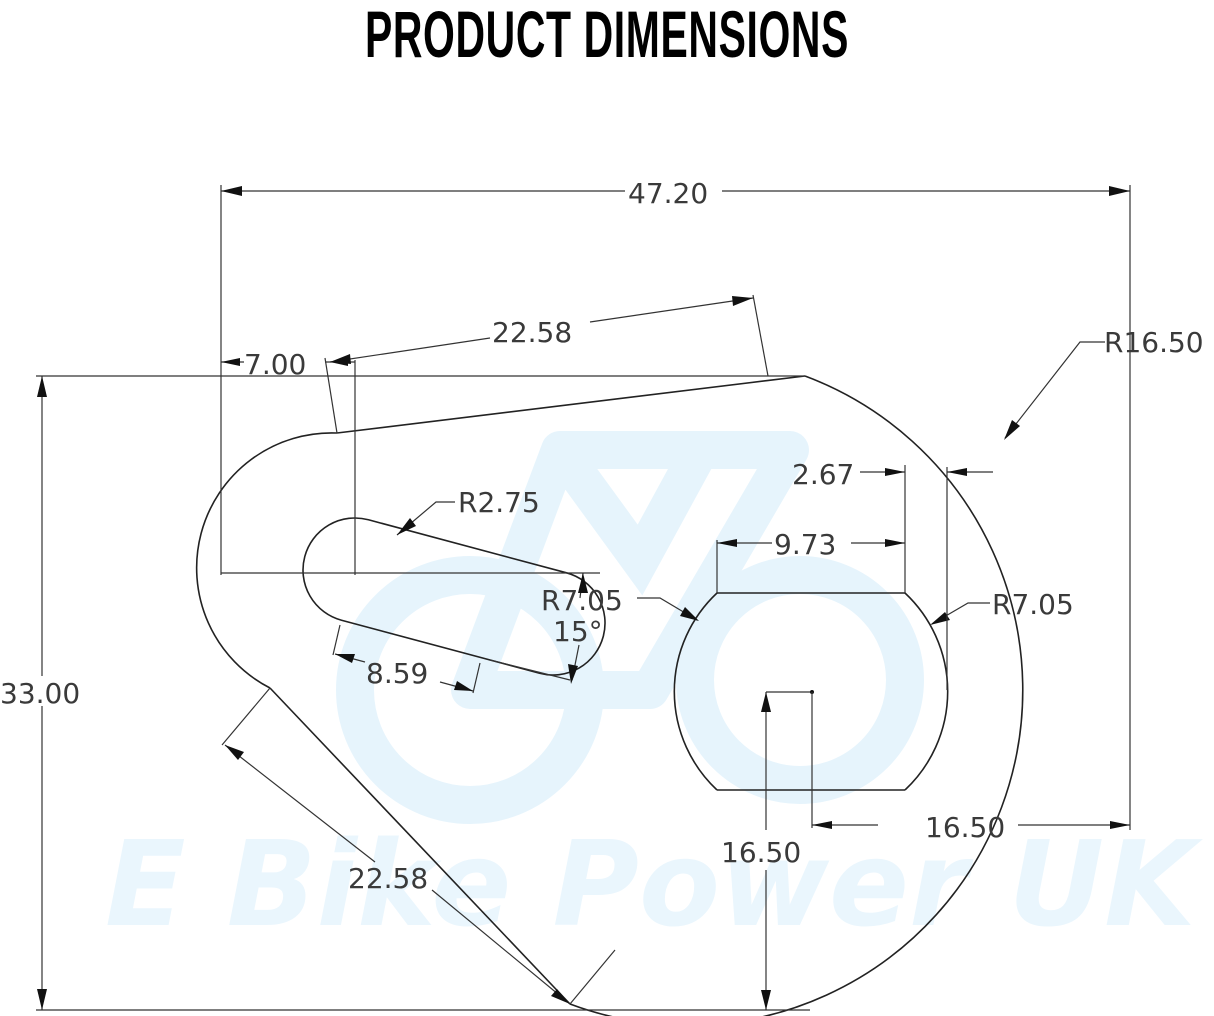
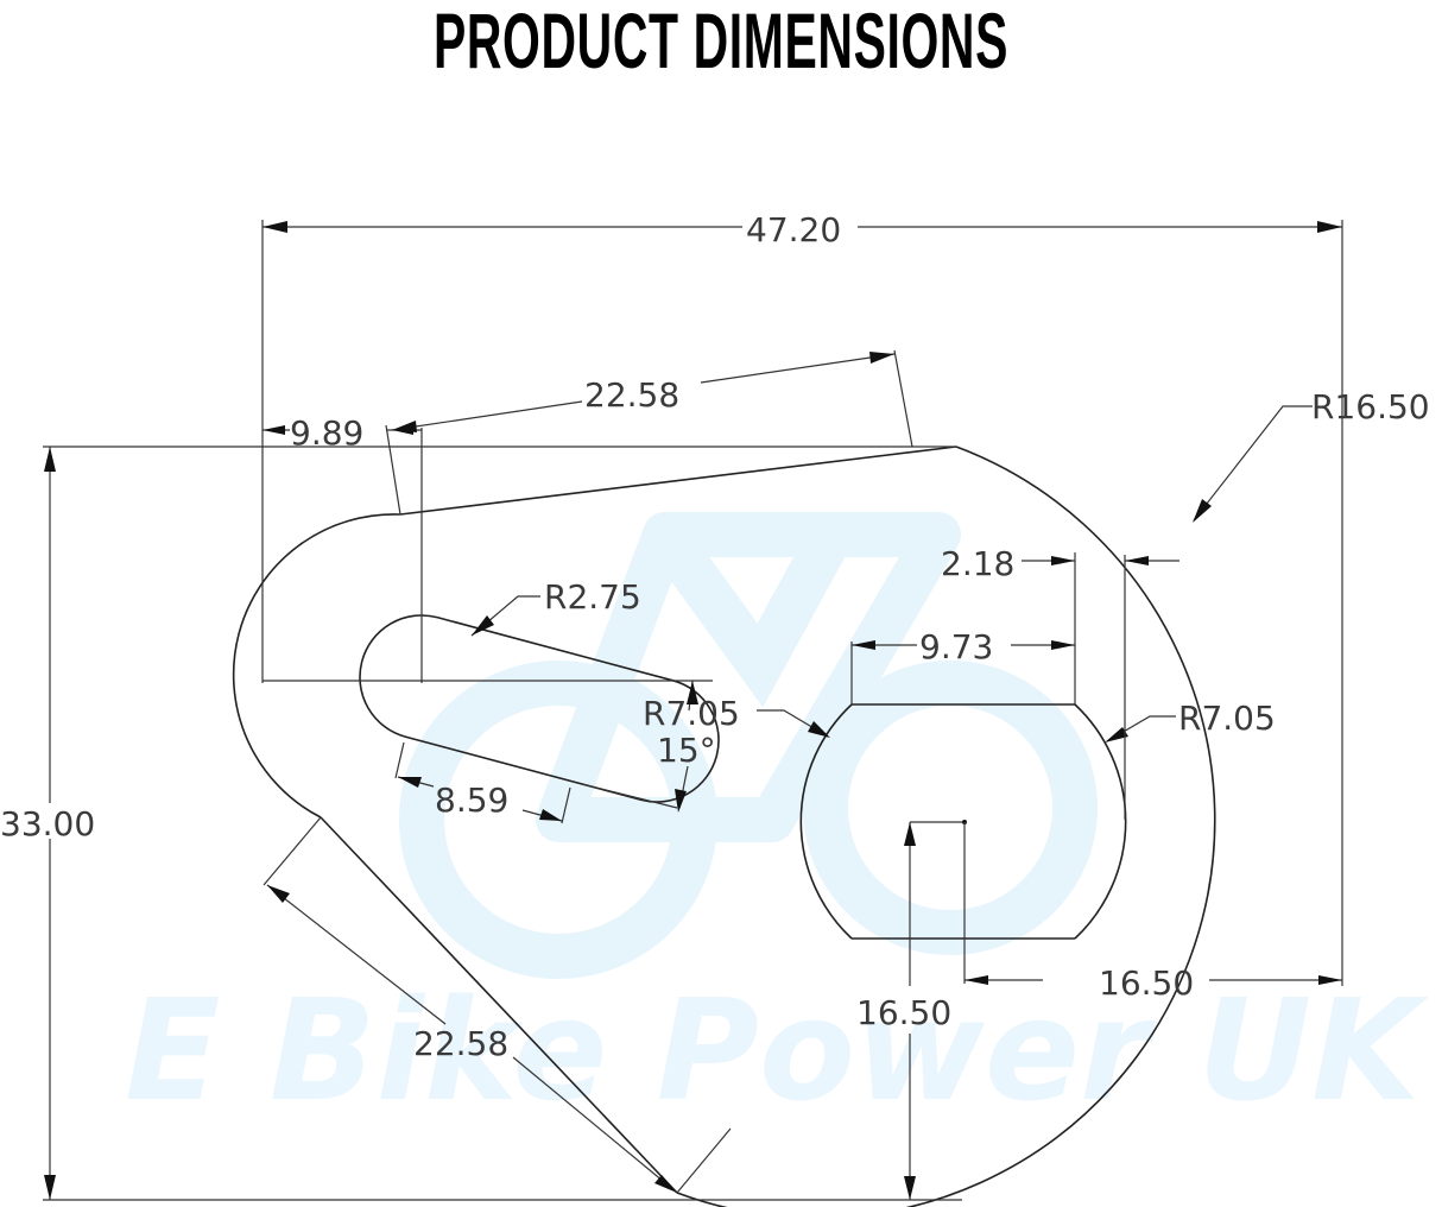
  PRODUCT DIMENSIONS
  E Bike Power UK
  47.20
  33.00
  22.58
  22.58
- 7.00
+ 9.89
  R2.75
  8.59
  15°
  R7.05
  R7.05
  9.73
- 2.67
+ 2.18
  R16.50
  16.50
  16.50
